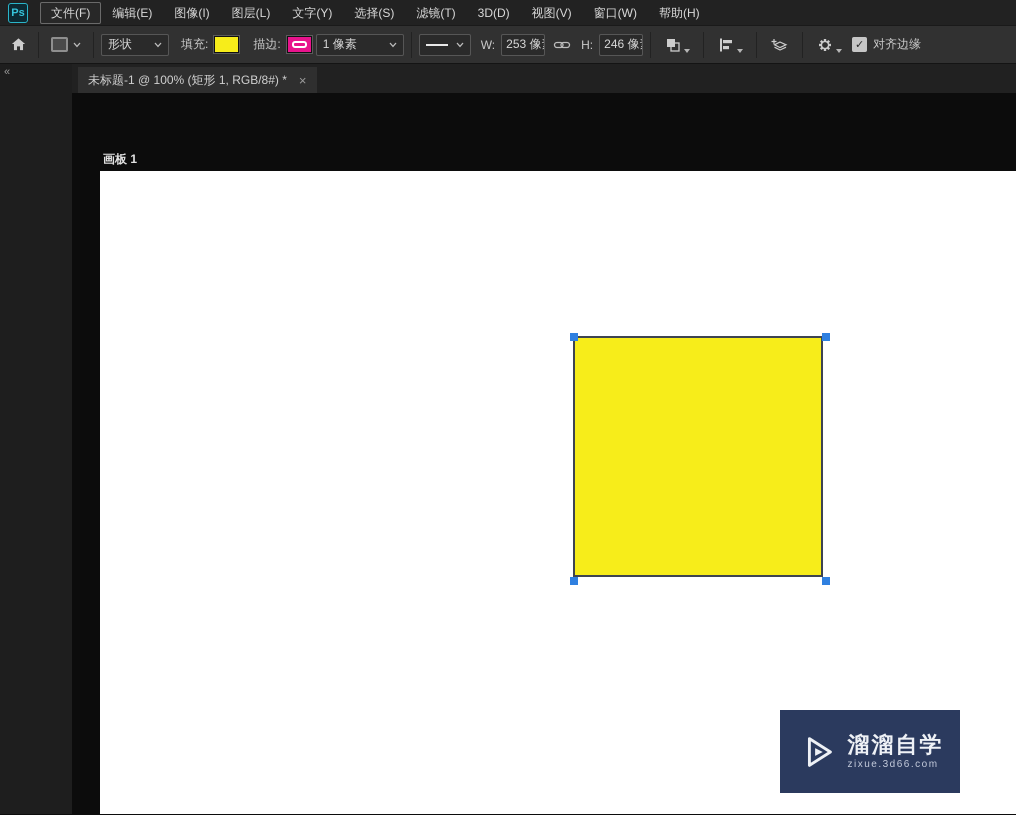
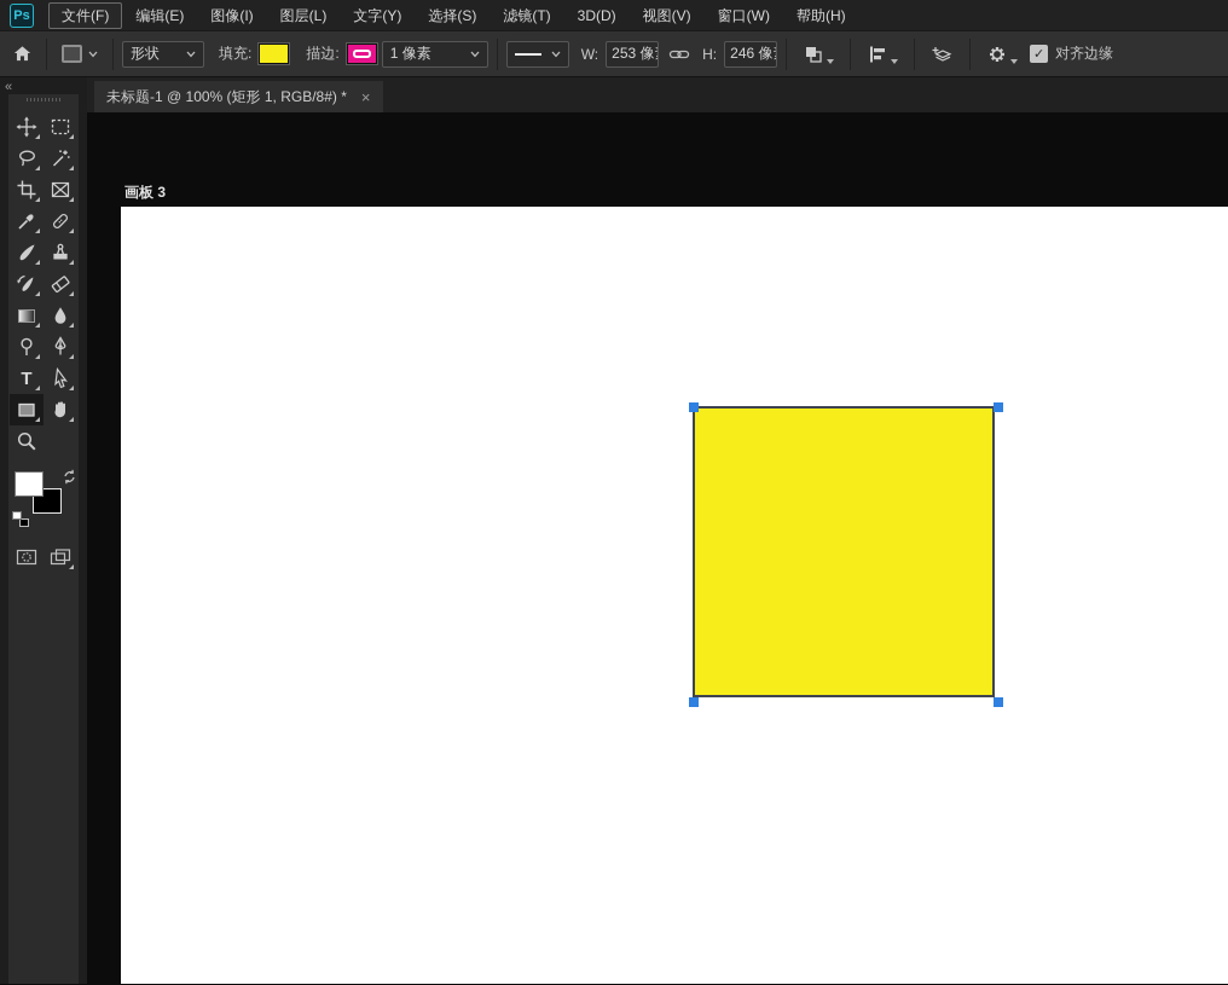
  Ps
  文件(F)
  编辑(E)
  图像(I)
  图层(L)
  文字(Y)
  选择(S)
  滤镜(T)
  3D(D)
  视图(V)
  窗口(W)
  帮助(H)
  形状
  填充:
  描边:
  1 像素
  W:
  253 像
  H:
  246 像
  ✓
  对齐边缘
  «
+ T
  未标题-1 @ 100% (矩形 1, RGB/8#) *
  ×
- 画板 1
+ 画板 3
- 溜溜自学
- zixue.3d66.com
